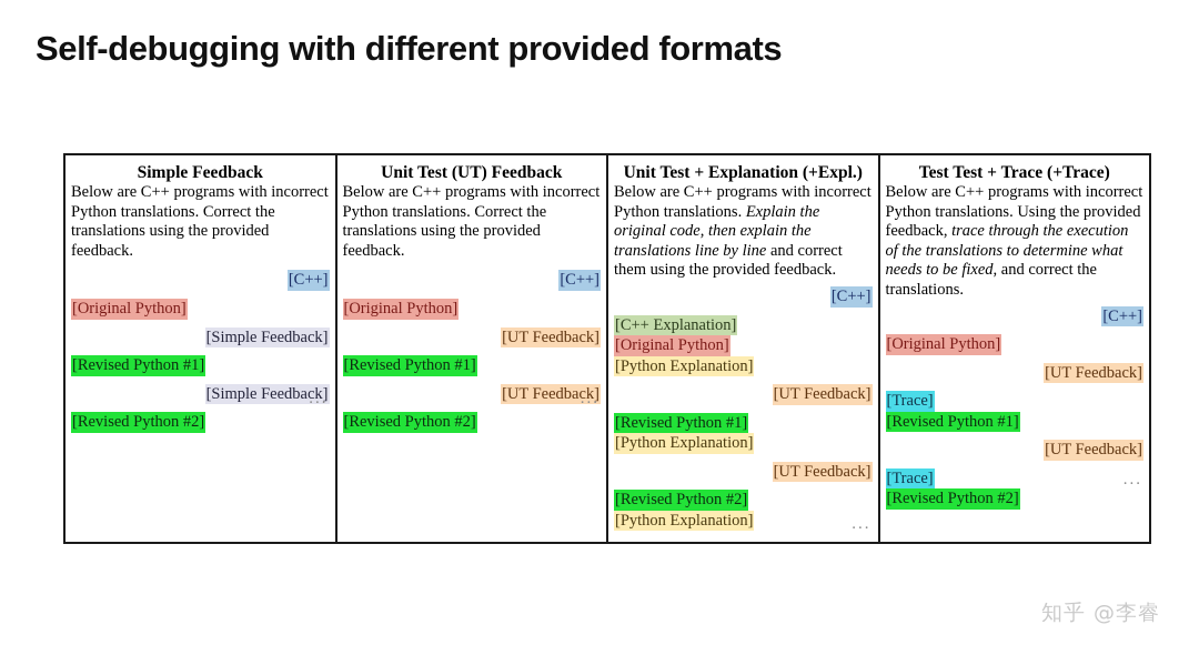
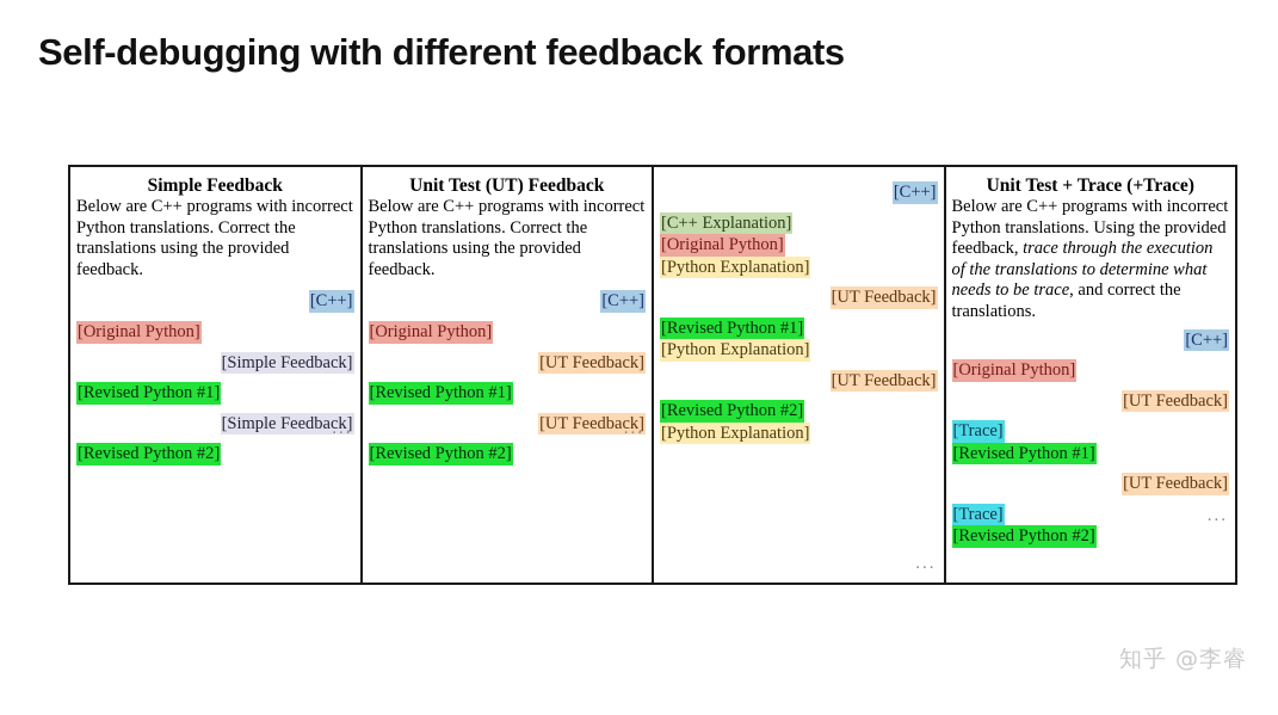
- Self-debugging with different provided formats
+ Self-debugging with different feedback formats
  Simple Feedback
  Below are C++ programs with incorrect Python translations. Correct the translations using the provided feedback.
  [C++]
  [Original Python]
  [Simple Feedback]
  [Revised Python #1]
  [Simple Feedback]
  [Revised Python #2]
  ...
  Unit Test (UT) Feedback
  Below are C++ programs with incorrect Python translations. Correct the translations using the provided feedback.
  [C++]
  [Original Python]
  [UT Feedback]
  [Revised Python #1]
  [UT Feedback]
  [Revised Python #2]
  ...
- Unit Test + Explanation (+Expl.)
- Below are C++ programs with incorrect Python translations. Explain the original code, then explain the translations line by line and correct them using the provided feedback.
  [C++]
  [C++ Explanation]
  [Original Python]
  [Python Explanation]
  [UT Feedback]
  [Revised Python #1]
  [Python Explanation]
  [UT Feedback]
  [Revised Python #2]
  [Python Explanation]
  ...
- Test Test + Trace (+Trace)
+ Unit Test + Trace (+Trace)
- Below are C++ programs with incorrect Python translations. Using the provided feedback, trace through the execution of the translations to determine what needs to be fixed, and correct the translations.
+ Below are C++ programs with incorrect Python translations. Using the provided feedback, trace through the execution of the translations to determine what needs to be trace, and correct the translations.
  [C++]
  [Original Python]
  [UT Feedback]
  [Trace]
  [Revised Python #1]
  [UT Feedback]
  [Trace]
  [Revised Python #2]
  ...
  知乎 @李睿
